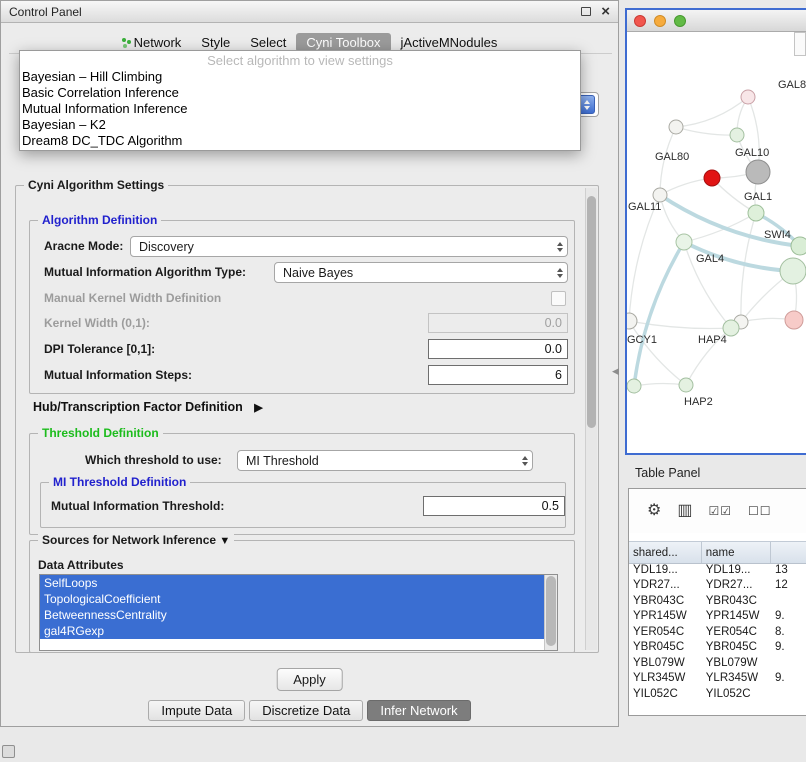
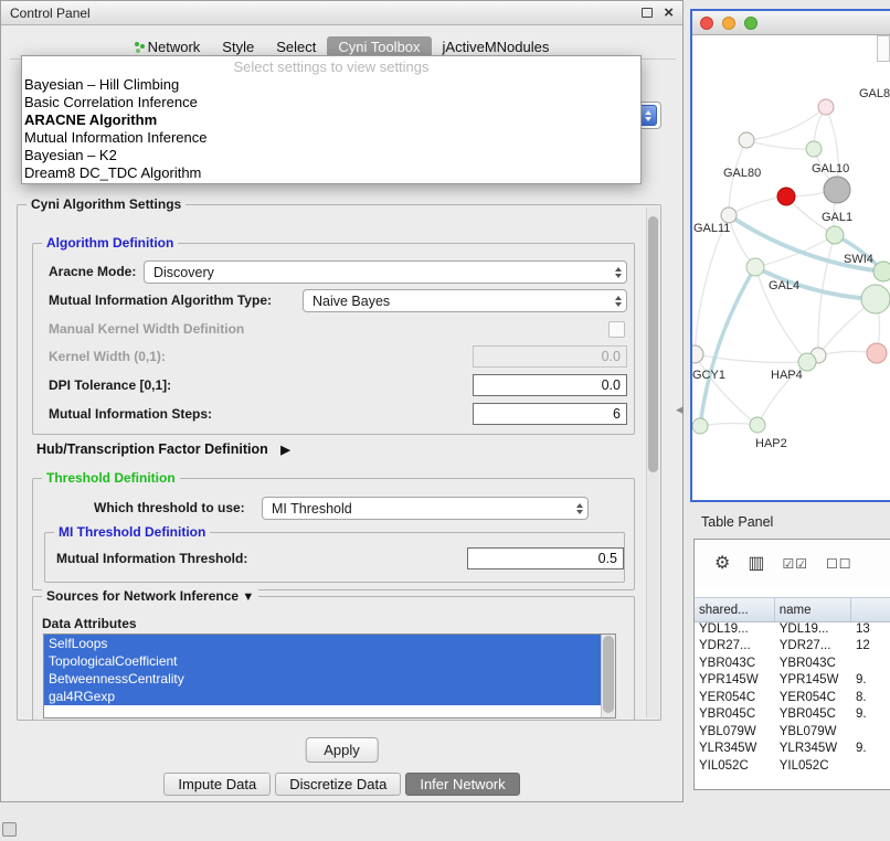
  Control Panel
  ×
  Network
  Style
  Select
  Cyni Toolbox
  jActiveMNodules
- Select algorithm to view settings
+ Select settings to view settings
  Bayesian – Hill Climbing
  Basic Correlation Inference
+ ARACNE Algorithm
  Mutual Information Inference
  Bayesian – K2
  Dream8 DC_TDC Algorithm
  Cyni Algorithm Settings
  Algorithm Definition
  Aracne Mode:
  Discovery
  Mutual Information Algorithm Type:
  Naive Bayes
  Manual Kernel Width Definition
  Kernel Width (0,1):
  0.0
  DPI Tolerance [0,1]:
  0.0
  Mutual Information Steps:
  6
  Hub/Transcription Factor Definition ▶
  Threshold Definition
  Which threshold to use:
  MI Threshold
  MI Threshold Definition
  Mutual Information Threshold:
  0.5
  Sources for Network Inference ▼
  Data Attributes
  SelfLoops
  TopologicalCoefficient
  BetweennessCentrality
  gal4RGexp
  Apply
  Impute Data
  Discretize Data
  Infer Network
  GAL8
  GAL80
  GAL10
  GAL1
  GAL11
  SWI4
  GAL4
  GCY1
  HAP4
  HAP2
  ◀
  Table Panel
  ⚙
  ▥
  ☑☑
  ☐☐
  shared...
  name
  YDL19...
  YDL19...
  13
  YDR27...
  YDR27...
  12
  YBR043C
  YBR043C
  YPR145W
  YPR145W
  9.
  YER054C
  YER054C
  8.
  YBR045C
  YBR045C
  9.
  YBL079W
  YBL079W
  YLR345W
  YLR345W
  9.
  YIL052C
  YIL052C
